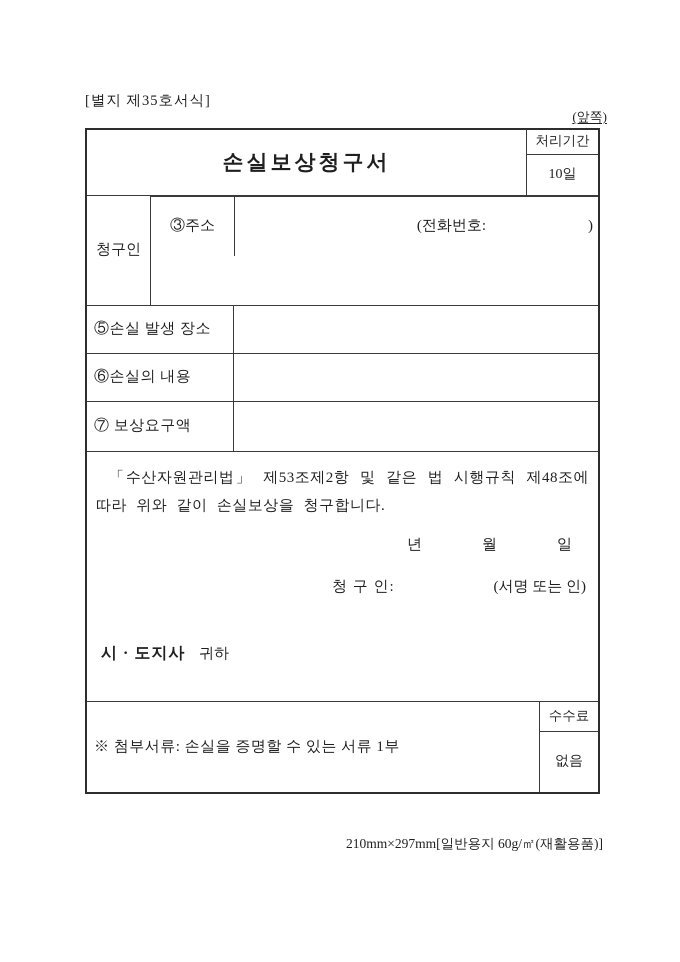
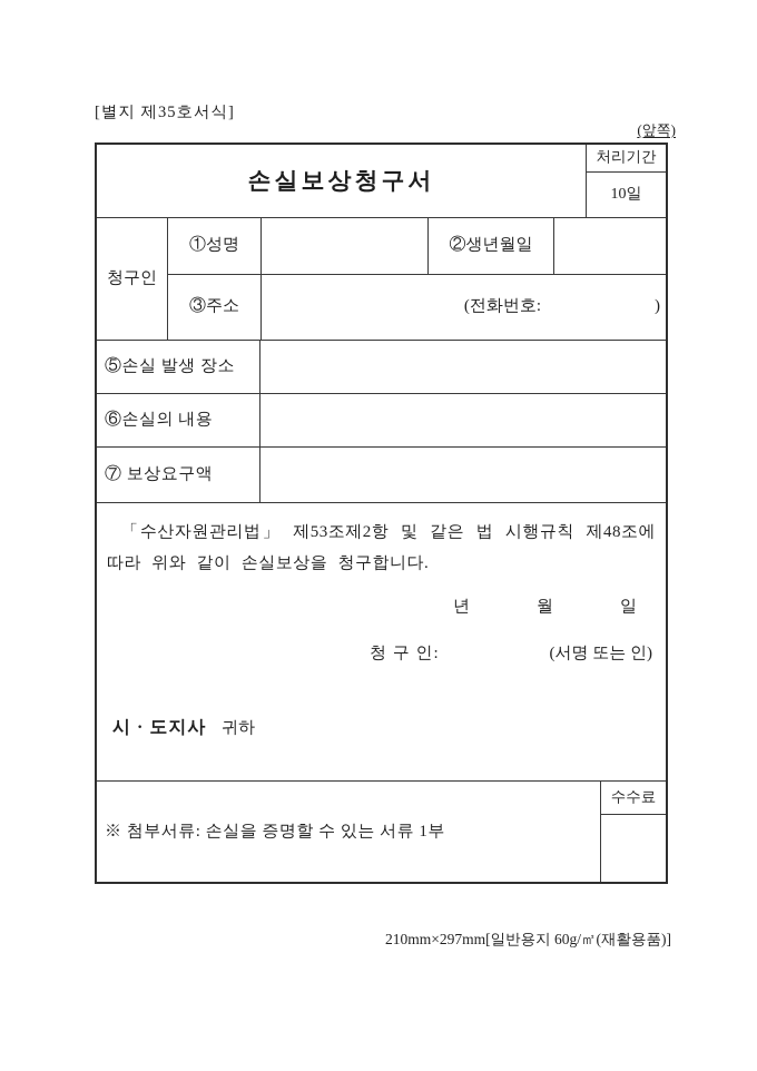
  [별지 제35호서식]
  (앞쪽)
  손실보상청구서
  처리기간
  10일
  청구인
+ ①성명
+ ②생년월일
  ③주소
  (전화번호:
  )
  ⑤손실 발생 장소
  ⑥손실의 내용
  ⑦ 보상요구액
  「수산자원관리법」 제53조제2항 및 같은 법 시행규칙 제48조에 따라 위와 같이 손실보상을 청구합니다.
  년
  월
  일
  청 구 인:
  (서명 또는 인)
  시 · 도지사 귀하
  ※ 첨부서류: 손실을 증명할 수 있는 서류 1부
  수수료
- 없음
  210mm×297mm[일반용지 60g/㎡(재활용품)]
